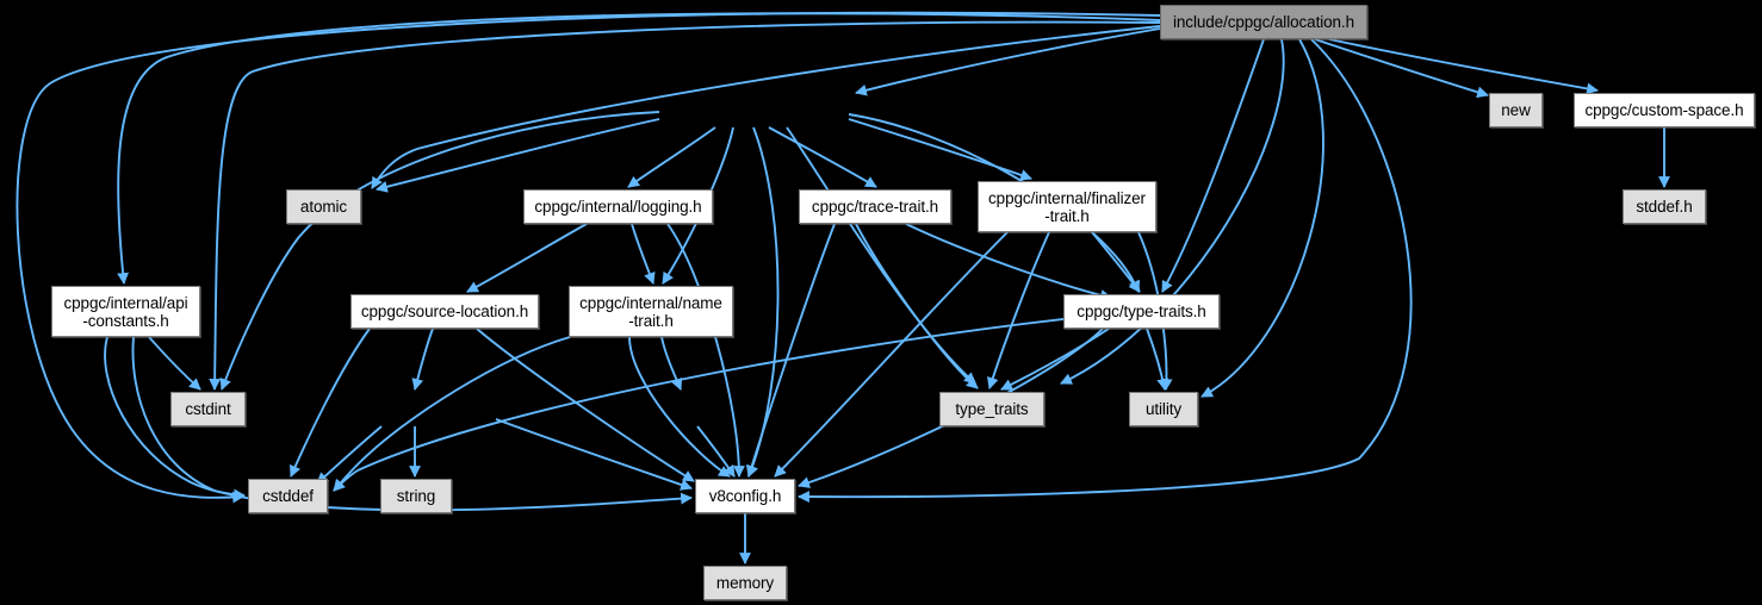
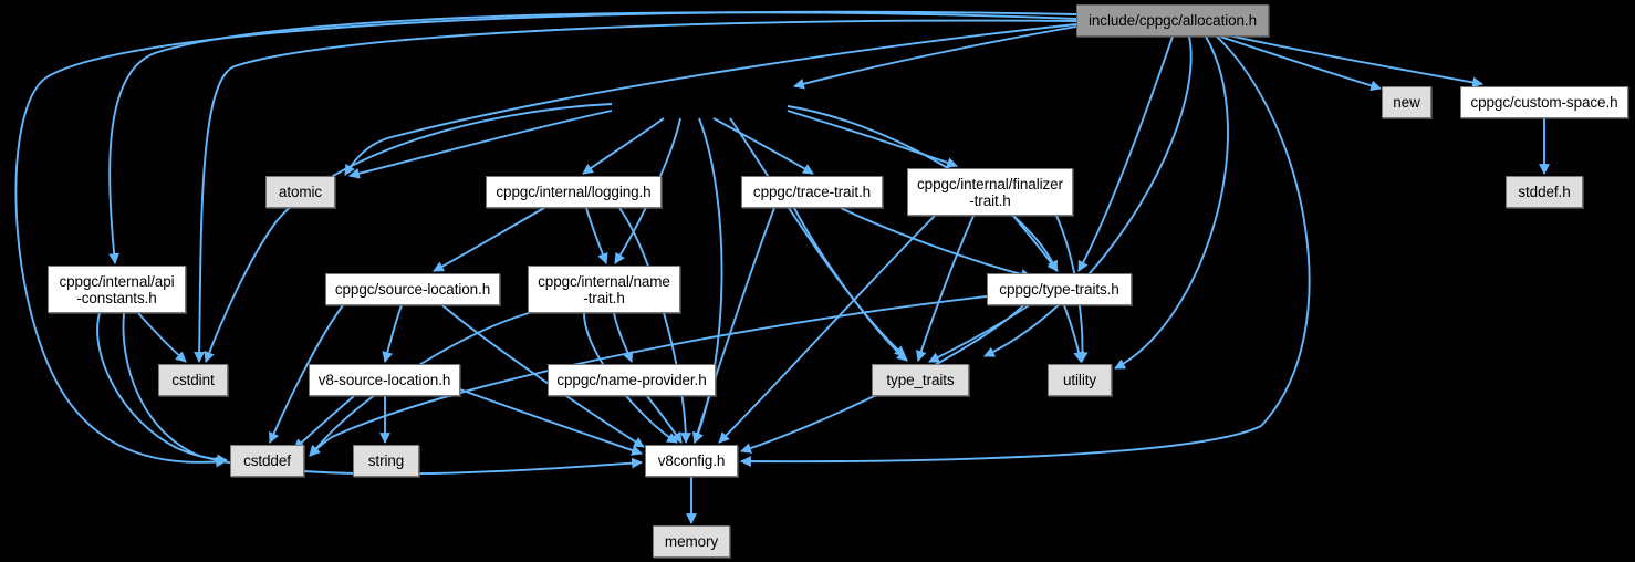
  include/cppgc/allocation.h
  new
  cppgc/custom-space.h
  atomic
  cppgc/internal/logging.h
  cppgc/trace-trait.h
  cppgc/internal/finalizer
  -trait.h
  stddef.h
  cppgc/internal/api
  -constants.h
  cppgc/source-location.h
  cppgc/internal/name
  -trait.h
  cppgc/type-traits.h
  cstdint
+ v8-source-location.h
+ cppgc/name-provider.h
  type_traits
  utility
  cstddef
  string
  v8config.h
  memory
